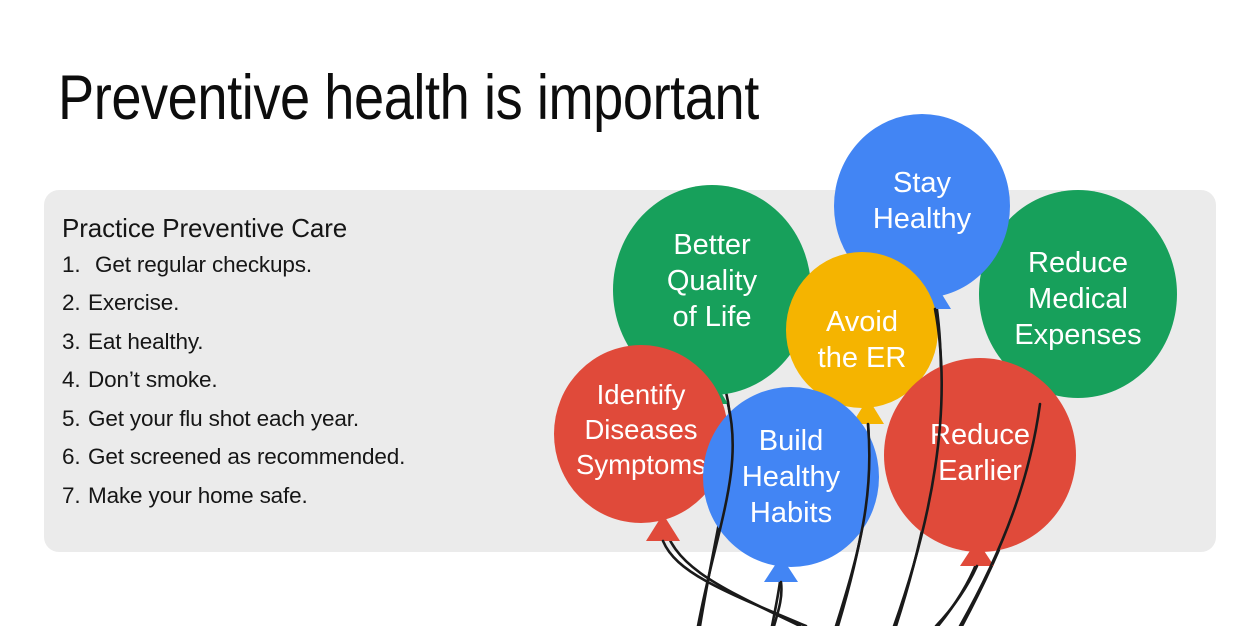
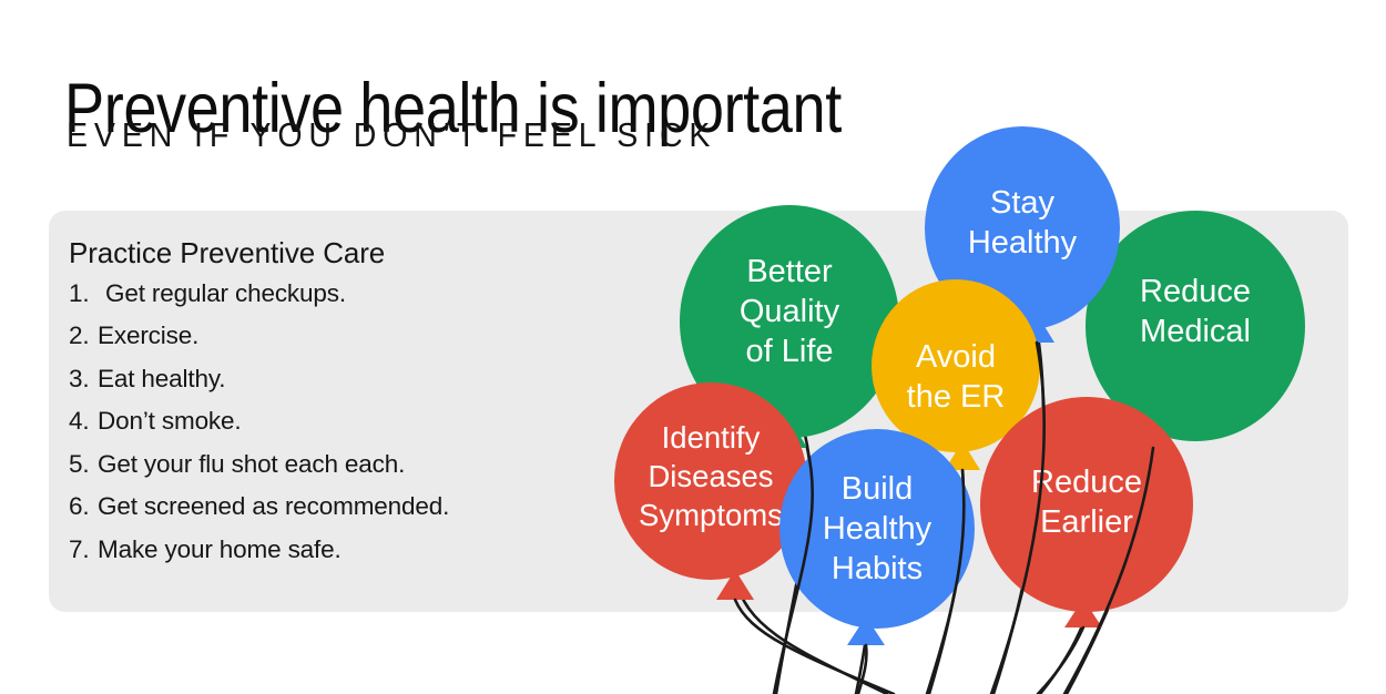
  Preventive health is important
+ EVEN IF YOU DON’T FEEL SICK
  Practice Preventive Care
  1.
  Get regular checkups.
  2.
  Exercise.
  3.
  Eat healthy.
  4.
  Don’t smoke.
  5.
- Get your flu shot each year.
+ Get your flu shot each each.
  6.
  Get screened as recommended.
  7.
  Make your home safe.
  Better
  Quality
  of Life
  Reduce
  Medical
- Expenses
  Stay
  Healthy
  Identify
  Diseases
  Symptoms
  Avoid
  the ER
  educe
  Earlier
  Build
  Healthy
  Habits
